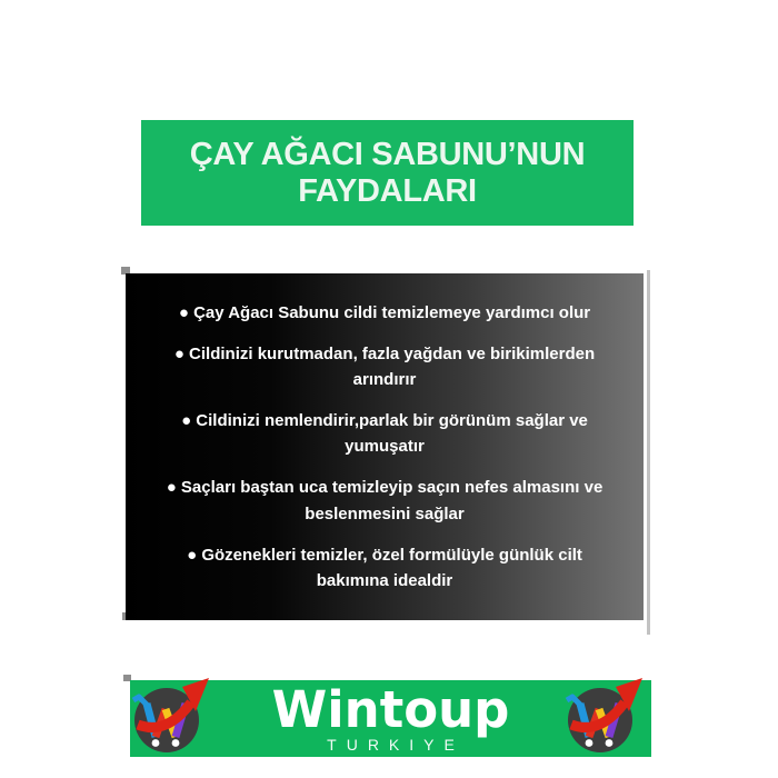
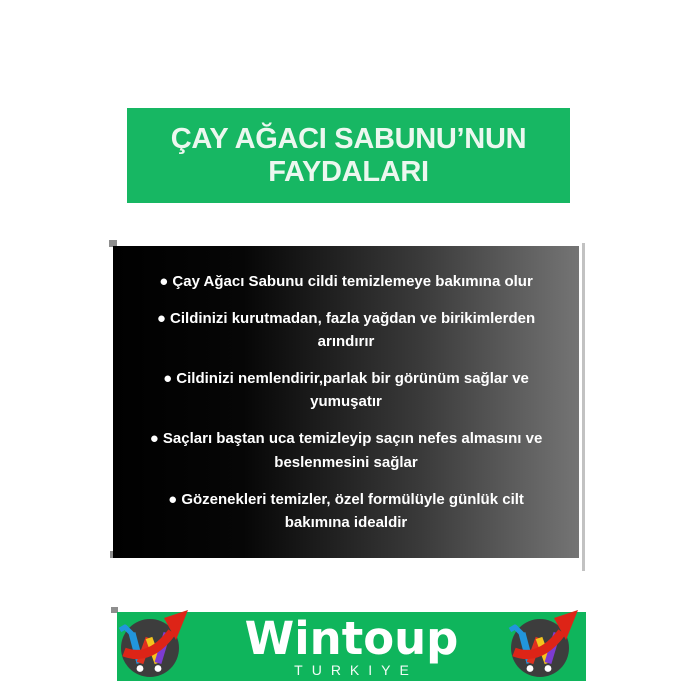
  ÇAY AĞACI SABUNU’NUN
  FAYDALARI
- ● Çay Ağacı Sabunu cildi temizlemeye yardımcı olur
+ ● Çay Ağacı Sabunu cildi temizlemeye bakımına olur
  ● Cildinizi kurutmadan, fazla yağdan ve birikimlerden
  arındırır
  ● Cildinizi nemlendirir,parlak bir görünüm sağlar ve
  yumuşatır
  ● Saçları baştan uca temizleyip saçın nefes almasını ve
  beslenmesini sağlar
  ● Gözenekleri temizler, özel formülüyle günlük cilt
  bakımına idealdir
  Wintoup
  TURKIYE
